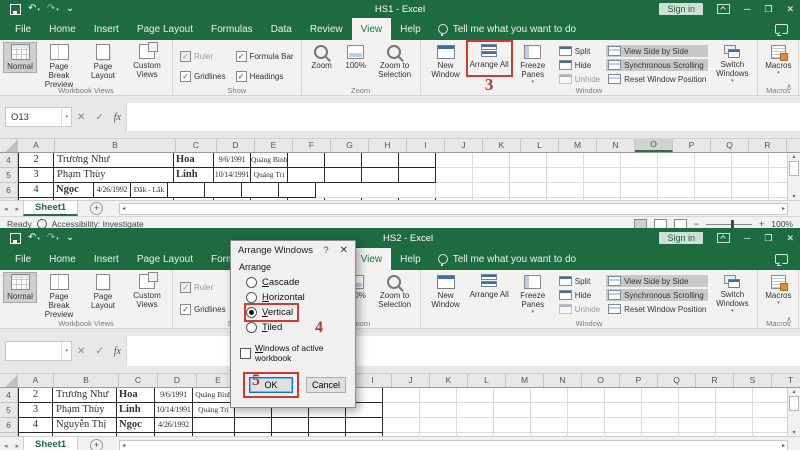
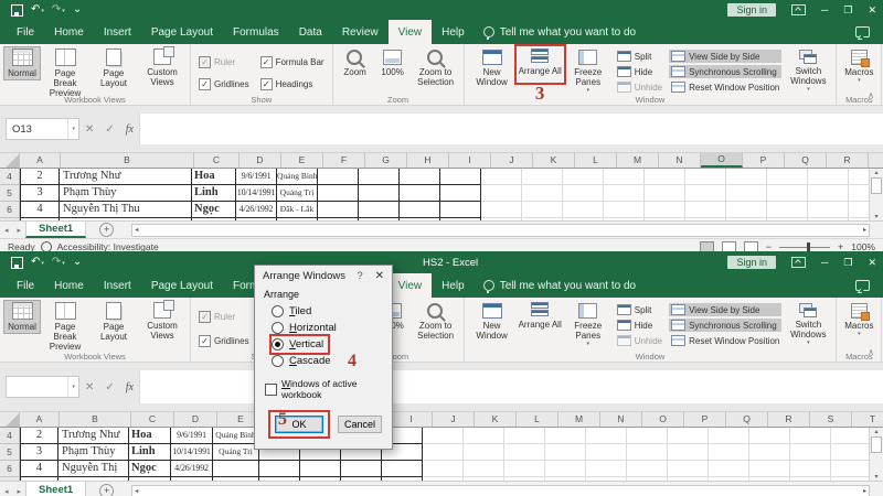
  ↶
  ↷
  ⌄
- HS1 - Excel
  Sign in
  ─
  ❐
  ✕
  File
  Home
  Insert
  Page Layout
  Formulas
  Data
  Review
  View
  Help
  Tell me what you want to do
  Normal
  Page Break Preview
  Page Layout
  Custom Views
  Workbook Views
  ✓
  Ruler
  ✓
  Formula Bar
  ✓
  Gridlines
  ✓
  Headings
  Show
  Zoom
  100%
  Zoom to Selection
  Zoom
  New Window
  Arrange All
  3
  Freeze Panes
  Split
  Hide
  Unhide
  View Side by Side
  Synchronous Scrolling
  Reset Window Position
  Switch Windows
  Window
  Macros
  Macros
  ∧
  O13
  ✕
  ✓
  fx
  A
  B
  C
  D
  E
  F
  G
  H
  I
  J
  K
  L
  M
  N
  O
  P
  Q
  R
  4
  2
  Trương Như
  Hoa
  9/6/1991
  Quảng Bình
  5
  3
  Phạm Thùy
  Linh
  10/14/1991
  Quảng Trị
  6
  4
+ Nguyễn Thị Thu
  Ngọc
  4/26/1992
  Đắk - Lắk
  Sheet1
  +
  Ready
  Accessibility: Investigate
  −
  +
  100%
  ↶
  ↷
  ⌄
  HS2 - Excel
  Sign in
  ─
  ❐
  ✕
  File
  Home
  Insert
  Page Layout
  View
  Help
  Tell me what you want to do
  Normal
  Page Break Preview
  Page Layout
  Custom Views
  Workbook Views
  ✓
  Ruler
  ✓
  Gridlines
  Zoom to Selection
  oom
  New Window
  Arrange All
  Freeze Panes
  Split
  Hide
  Unhide
  View Side by Side
  Synchronous Scrolling
  Reset Window Position
  Switch Windows
  Window
  Macros
  Macros
  ∧
  ✕
  ✓
  fx
  A
  B
  C
  D
  E
  I
  J
  K
  L
  M
  N
  O
  P
  Q
  R
  S
  T
  4
  2
  Trương Như
  Hoa
  9/6/1991
  Quảng Bìn
  5
  3
  Phạm Thùy
  Linh
  10/14/1991
  Quảng Trị
  6
  4
  Nguyễn Thị
  Ngọc
  4/26/1992
  Sheet1
  +
  Arrange Windows
  ?
  ✕
  Arrange
- Cascade
+ Tiled
  Horizontal
  Vertical
- Tiled
+ Cascade
  4
  Windows of active workbook
  5
  OK
  Cancel
